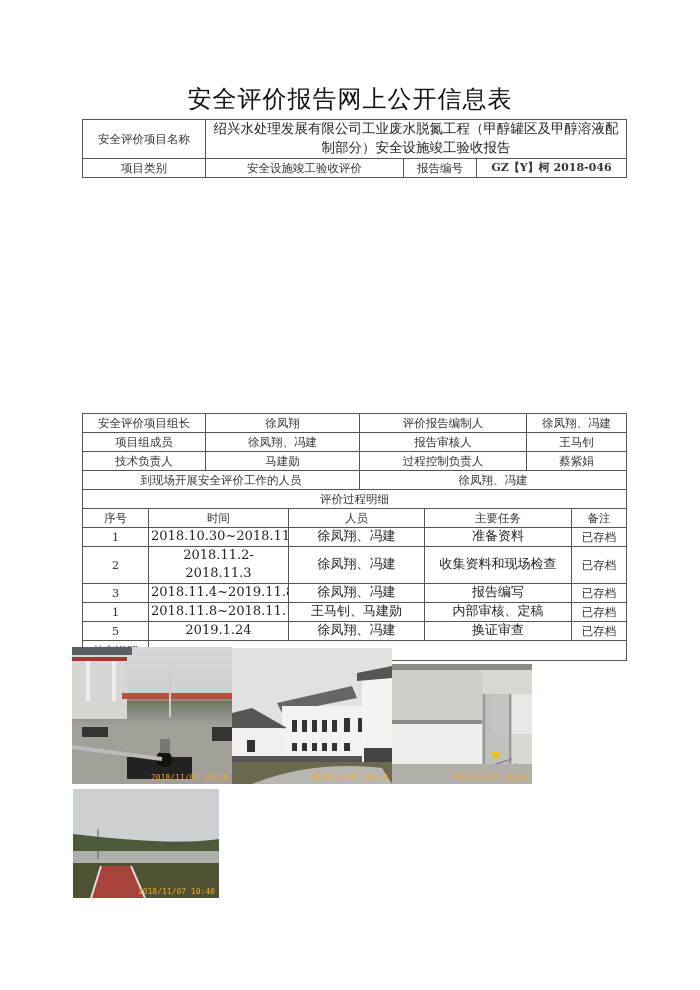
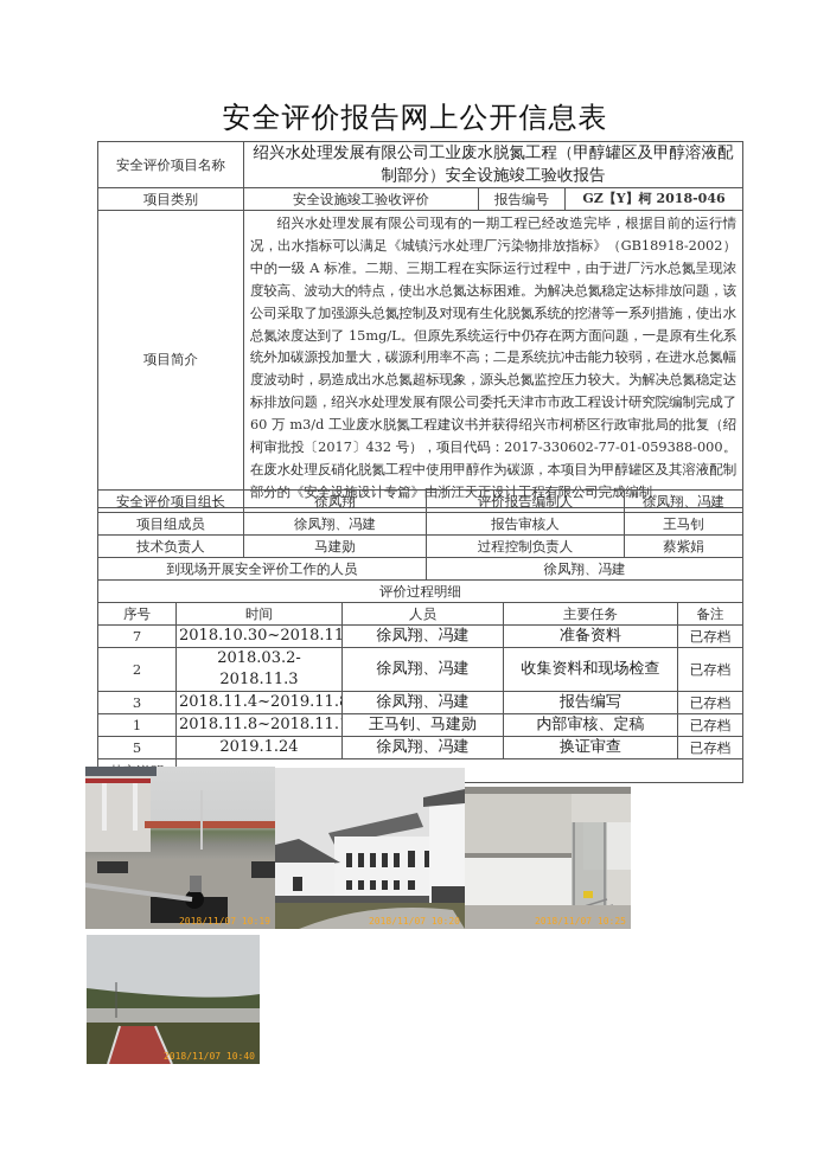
  安全评价报告网上公开信息表
  安全评价项目名称	绍兴水处理发展有限公司工业废水脱氮工程（甲醇罐区及甲醇溶液配制部分）安全设施竣工验收报告
  项目类别	安全设施竣工验收评价	报告编号	GZ【Y】柯 2018-046
+ 项目简介	绍兴水处理发展有限公司现有的一期工程已经改造完毕，根据目前的运行情况，出水指标可以满足《城镇污水处理厂污染物排放指标》（GB18918-2002）中的一级 A 标准。二期、三期工程在实际运行过程中，由于进厂污水总氮呈现浓度较高、波动大的特点，使出水总氮达标困难。为解决总氮稳定达标排放问题，该公司采取了加强源头总氮控制及对现有生化脱氮系统的挖潜等一系列措施，使出水总氮浓度达到了 15mg/L。但原先系统运行中仍存在两方面问题，一是原有生化系统外加碳源投加量大，碳源利用率不高；二是系统抗冲击能力较弱，在进水总氮幅度波动时，易造成出水总氮超标现象，源头总氮监控压力较大。为解决总氮稳定达标排放问题，绍兴水处理发展有限公司委托天津市市政工程设计研究院编制完成了 60 万 m3/d 工业废水脱氮工程建议书并获得绍兴市柯桥区行政审批局的批复（绍柯审批投〔2017〕432 号），项目代码：2017-330602-77-01-059388-000。在废水处理反硝化脱氮工程中使用甲醇作为碳源，本项目为甲醇罐区及其溶液配制部分的《安全设施设计专篇》由浙江天正设计工程有限公司完成编制。
  安全评价项目组长	徐凤翔	评价报告编制人	徐凤翔、冯建
  项目组成员	徐凤翔、冯建	报告审核人	王马钊
  技术负责人	马建勋	过程控制负责人	蔡紫娟
  到现场开展安全评价工作的人员	徐凤翔、冯建
  评价过程明细
  序号	时间	人员	主要任务	备注
- 1	2018.10.30~2018.11	徐凤翔、冯建	准备资料	已存档
+ 7	2018.10.30~2018.11	徐凤翔、冯建	准备资料	已存档
- 2	2018.11.2-2018.11.3	徐凤翔、冯建	收集资料和现场检查	已存档
+ 2	2018.03.2-2018.11.3	徐凤翔、冯建	收集资料和现场检查	已存档
  3	2018.11.4~2019.11.	徐凤翔、冯建	报告编写	已存档
  1	2018.11.8~2018.11.	王马钊、马建勋	内部审核、定稿	已存档
  5	2019.1.24	徐凤翔、冯建	换证审查	已存档
  2018/11/07 10:19
  2018/11/07 10:20
  2018/11/07 10:25
  2018/11/07 10:40
